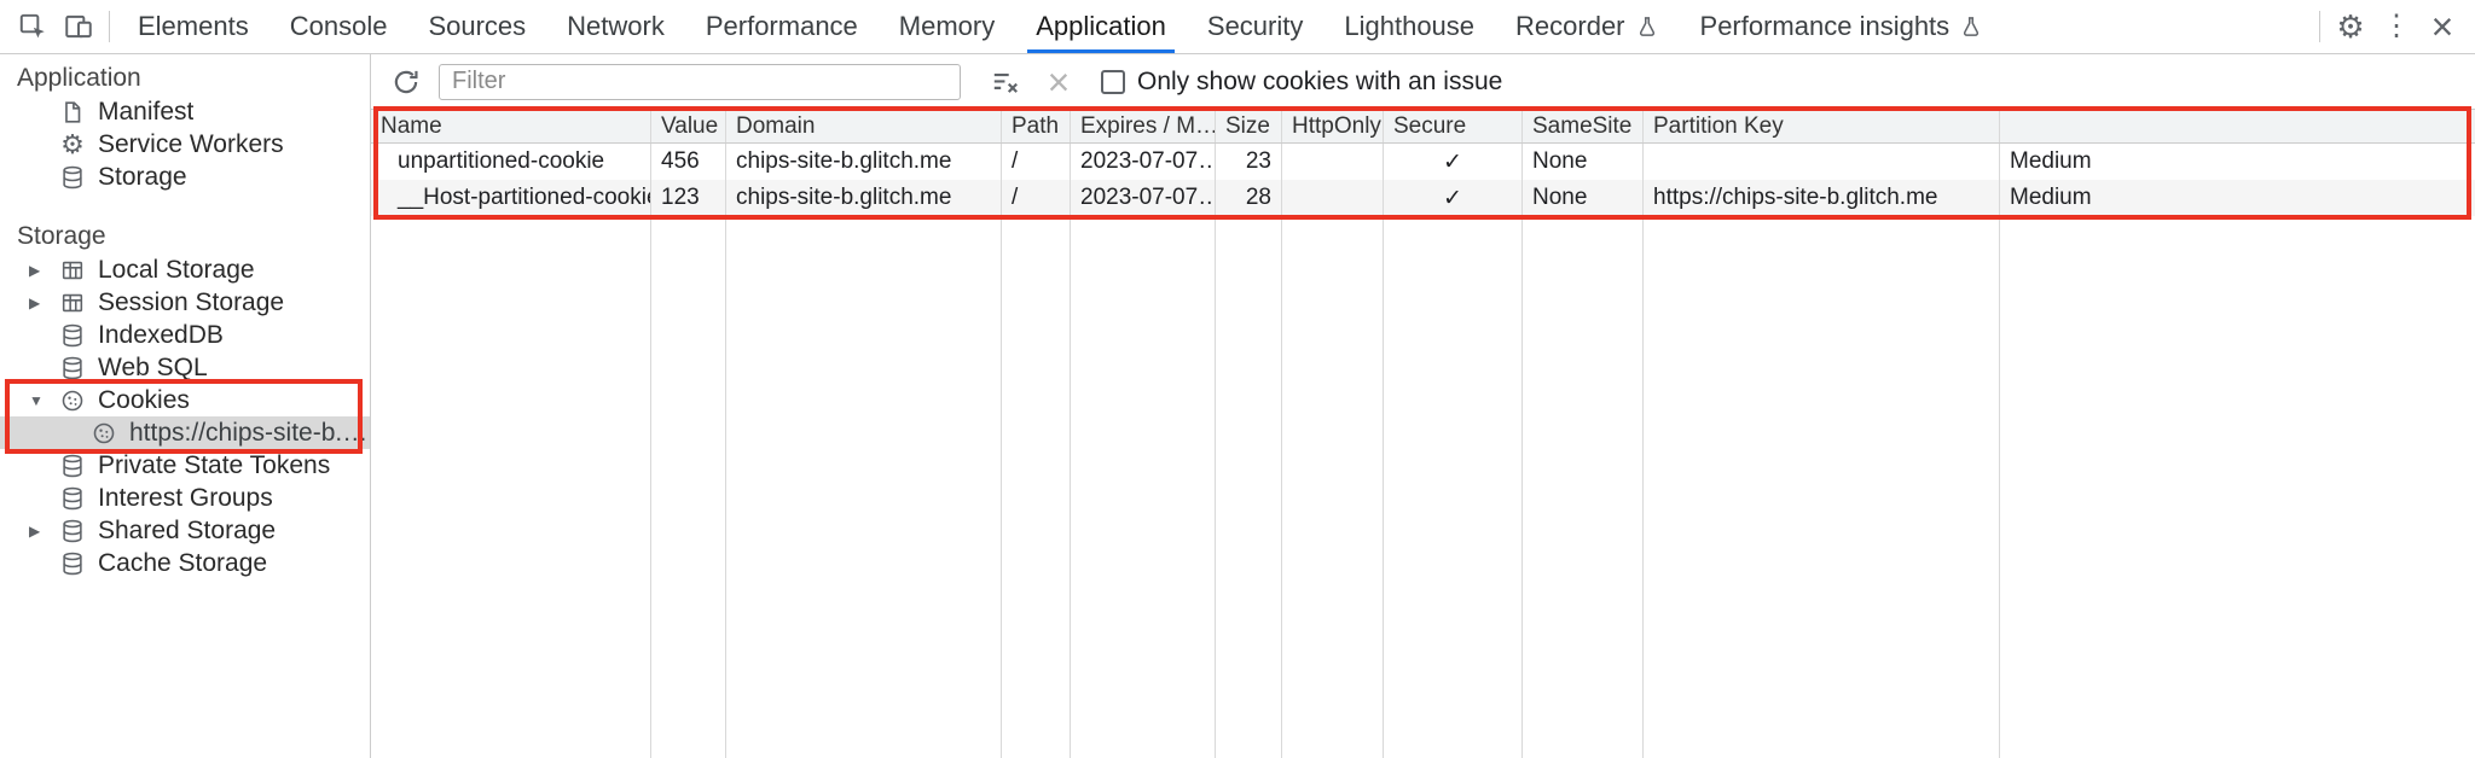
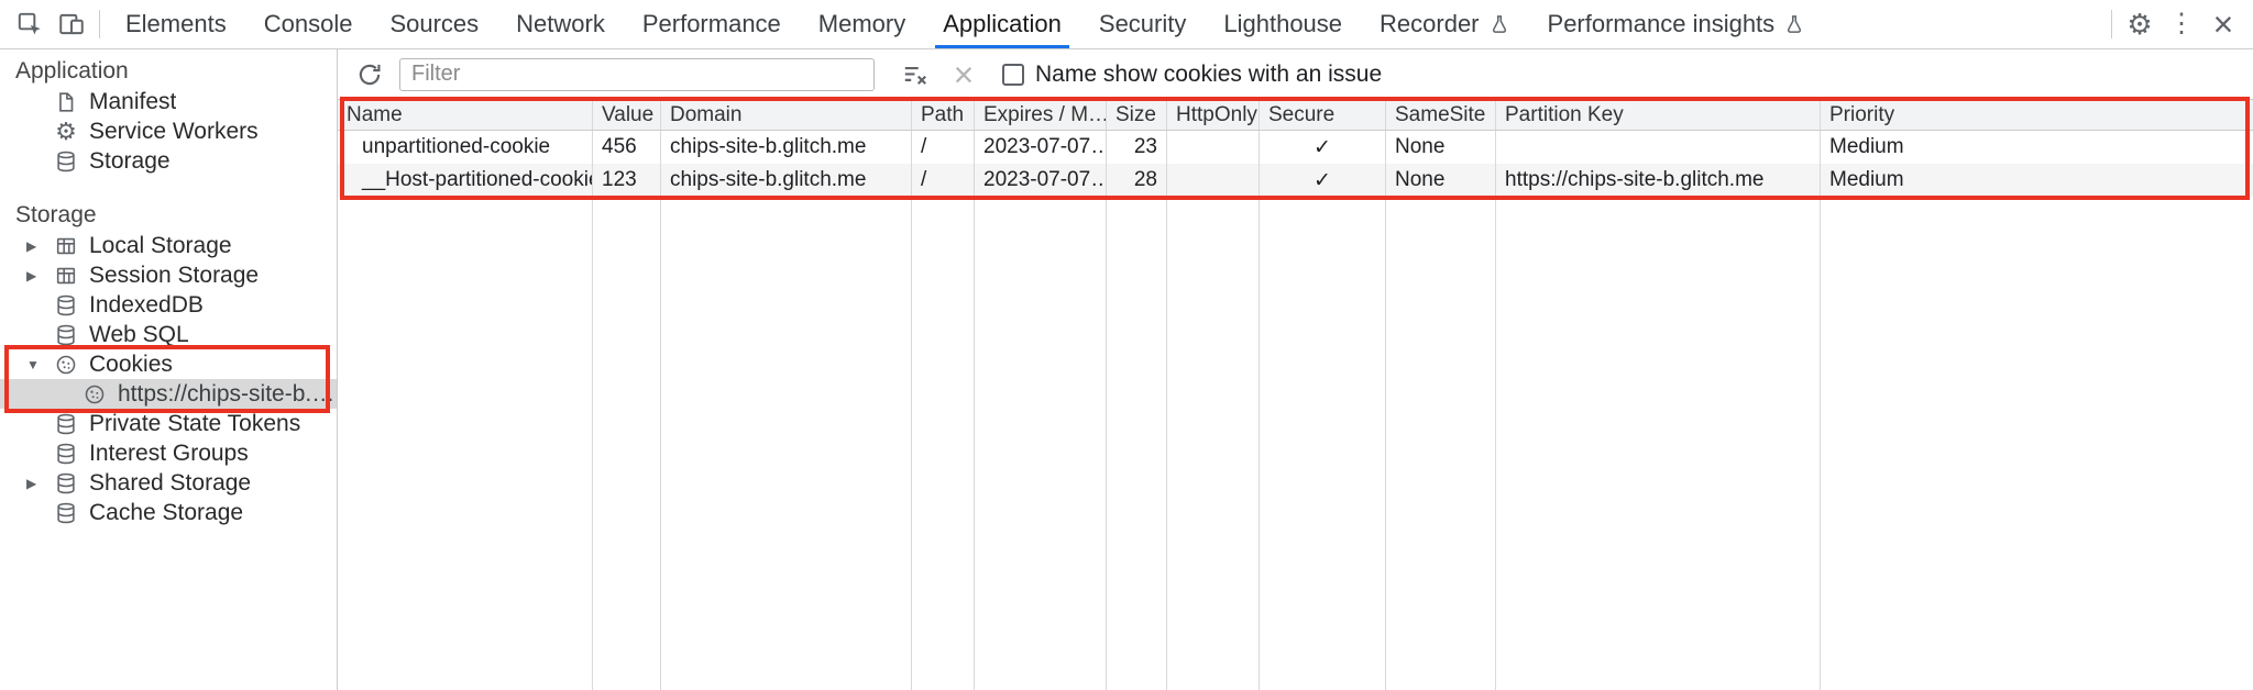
  Elements
  Console
  Sources
  Network
  Performance
  Memory
  Application
  Security
  Lighthouse
  Recorder
  Performance insights
  ⚙
  ⋮
  ×
  Application
  Manifest
  ⚙
  Service Workers
  Storage
  Storage
  ▶
  Local Storage
  ▶
  Session Storage
  IndexedDB
  Web SQL
  ▼
  Cookies
  https://chips-site-b.gli
  Private State Tokens
  Interest Groups
  ▶
  Shared Storage
  Cache Storage
  Filter
  ×
- Only show cookies with an issue
+ Name show cookies with an issue
  Name
  Value
  Domain
  Path
  Expires / M…
  Size
  HttpOnly
  Secure
  SameSite
  Partition Key
+ Priority
  unpartitioned-cookie
  456
  chips-site-b.glitch.me
  /
  2023-07-07…
  23
  ✓
  None
  Medium
  __Host-partitioned-cooki
  123
  chips-site-b.glitch.me
  /
  2023-07-07…
  28
  ✓
  None
  https://chips-site-b.glitch.me
  Medium
